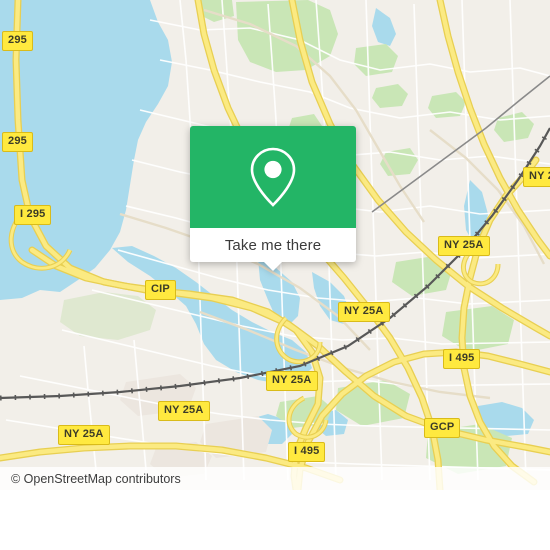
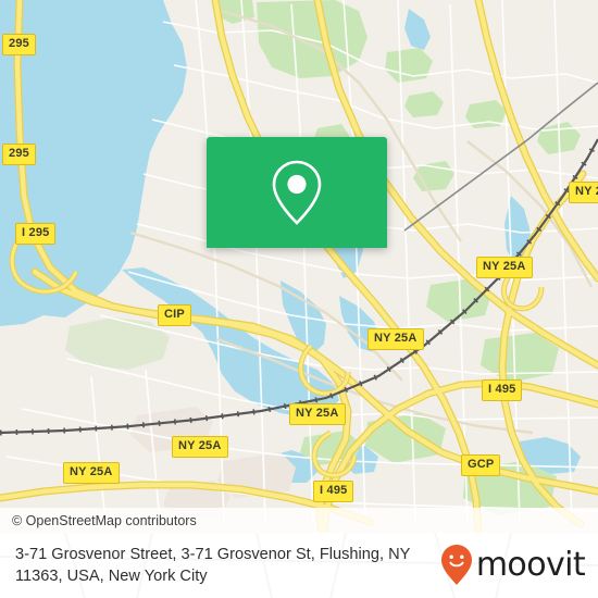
  295
  295
  I 295
  CIP
  NY 25A
  NY 25A
  NY 25A
  NY 25A
  NY 25A
  I 495
  I 495
  GCP
- Take me there
  © OpenStreetMap contributors
+ 3-71 Grosvenor Street, 3-71 Grosvenor St, Flushing, NY 11363, USA, New York City
+ moovit
